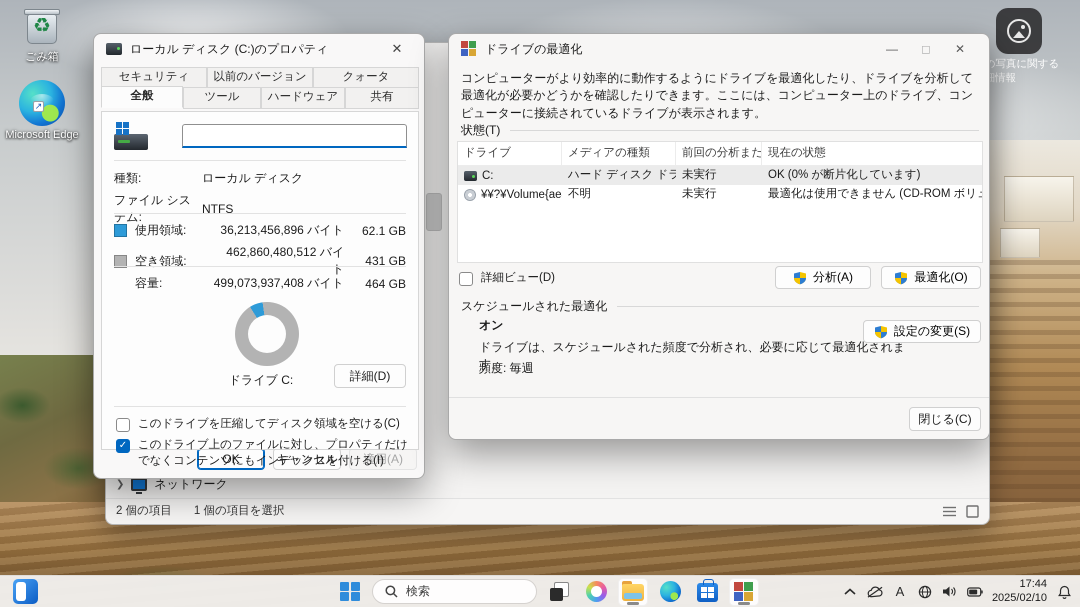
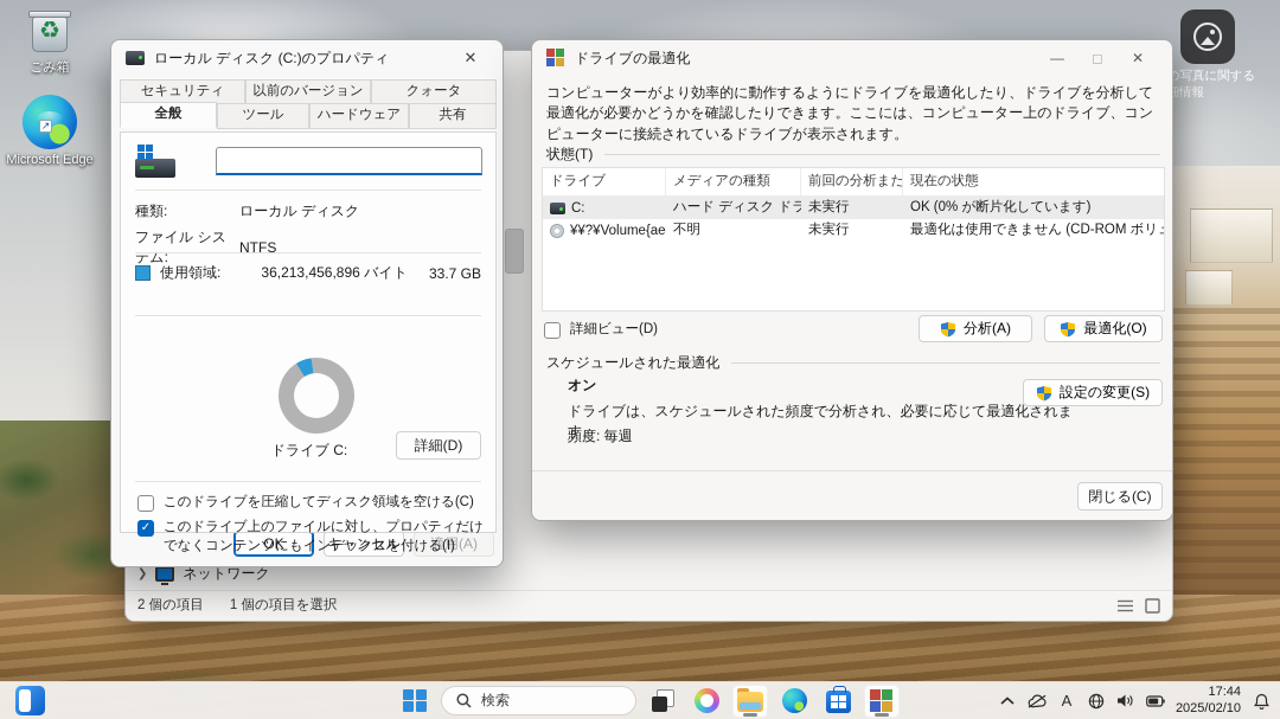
  ♻
  ごみ箱
  ↗
  Microsoft Edge
  の写真に関する情報
  ❯
  ネットワーク
  2 個の項目
  1 個の項目を選択
  ローカル ディスク (C:)のプロパティ
  ✕
  セキュリティ
  以前のバージョン
  クォータ
  全般
  ツール
  ハードウェア
  共有
  種類:
  ローカル ディスク
  ファイル システム:
  NTFS
  使用領域:
  36,213,456,896 バイト
- 62.1 GB
+ 33.7 GB
- 空き領域:
- 462,860,480,512 バイト
- 431 GB
- 容量:
- 499,073,937,408 バイト
- 464 GB
  ドライブ C:
  詳細(D)
  このドライブを圧縮してディスク領域を空ける(C)
  ✓
  このドライブ上のファイルに対し、プロパティだけでなくコンテンツにもインデックスを付ける(I)
  OK
  キャンセル
  適用(A)
  ドライブの最適化
  —
  ◻
  ✕
  コンピューターがより効率的に動作するようにドライブを最適化したり、ドライブを分析して最適化が必要かどうかを確認したりできます。ここには、コンピューター上のドライブ、コンピューターに接続されているドライブが表示されます。
  状態(T)
  ドライブ
  メディアの種類
  現在の状態
  C:
  ハード ディスク ドラ
  未実行
  OK (0% が断片化しています)
  不明
  未実行
  最適化は使用できません (CD-ROM ボリ
  詳細ビュー(D)
  分析(A)
  最適化(O)
  スケジュールされた最適化
  オン
  ドライブは、スケジュールされた頻度で分析され、必要に応じて最適化されます。
  頻度: 毎週
  設定の変更(S)
  閉じる(C)
  検索
  A
  17:44
  2025/02/10
